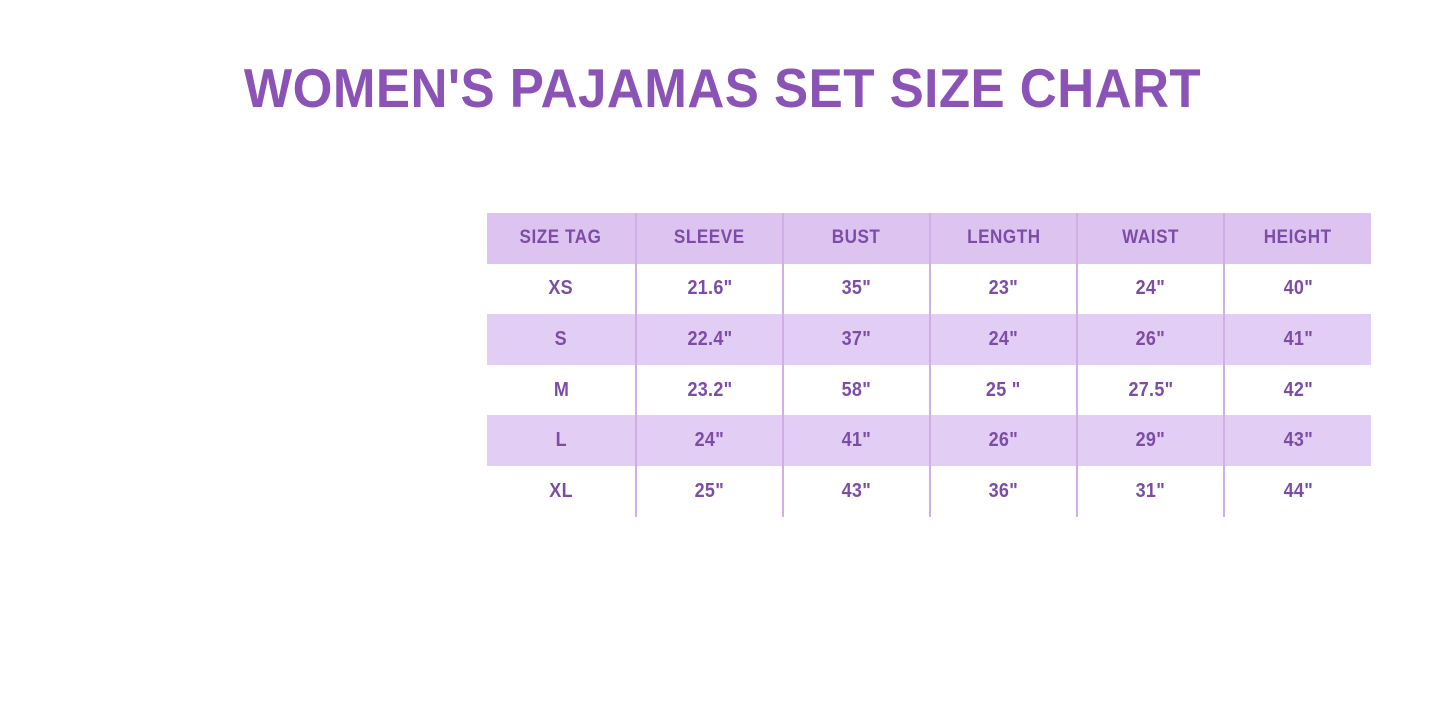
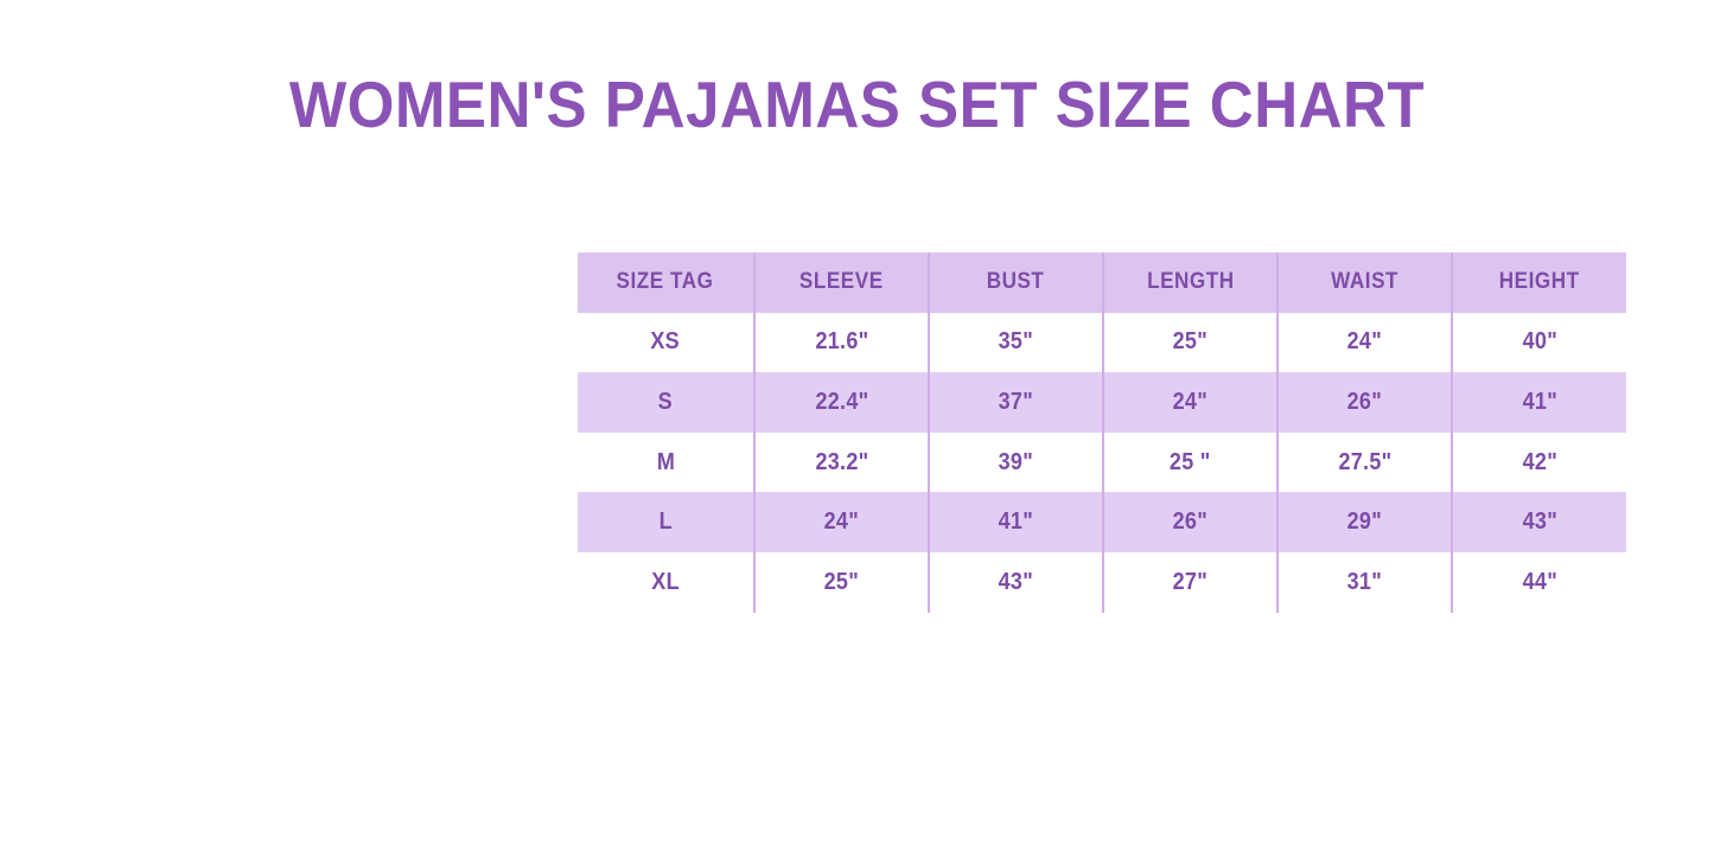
  WOMEN'S PAJAMAS SET SIZE CHART
  SIZE TAG	SLEEVE	BUST	LENGTH	WAIST	HEIGHT
- XS	21.6"	35"	23"	24"	40"
+ XS	21.6"	35"	25"	24"	40"
  S	22.4"	37"	24"	26"	41"
- M	23.2"	58"	25 "	27.5"	42"
+ M	23.2"	39"	25 "	27.5"	42"
  L	24"	41"	26"	29"	43"
- XL	25"	43"	36"	31"	44"
+ XL	25"	43"	27"	31"	44"
